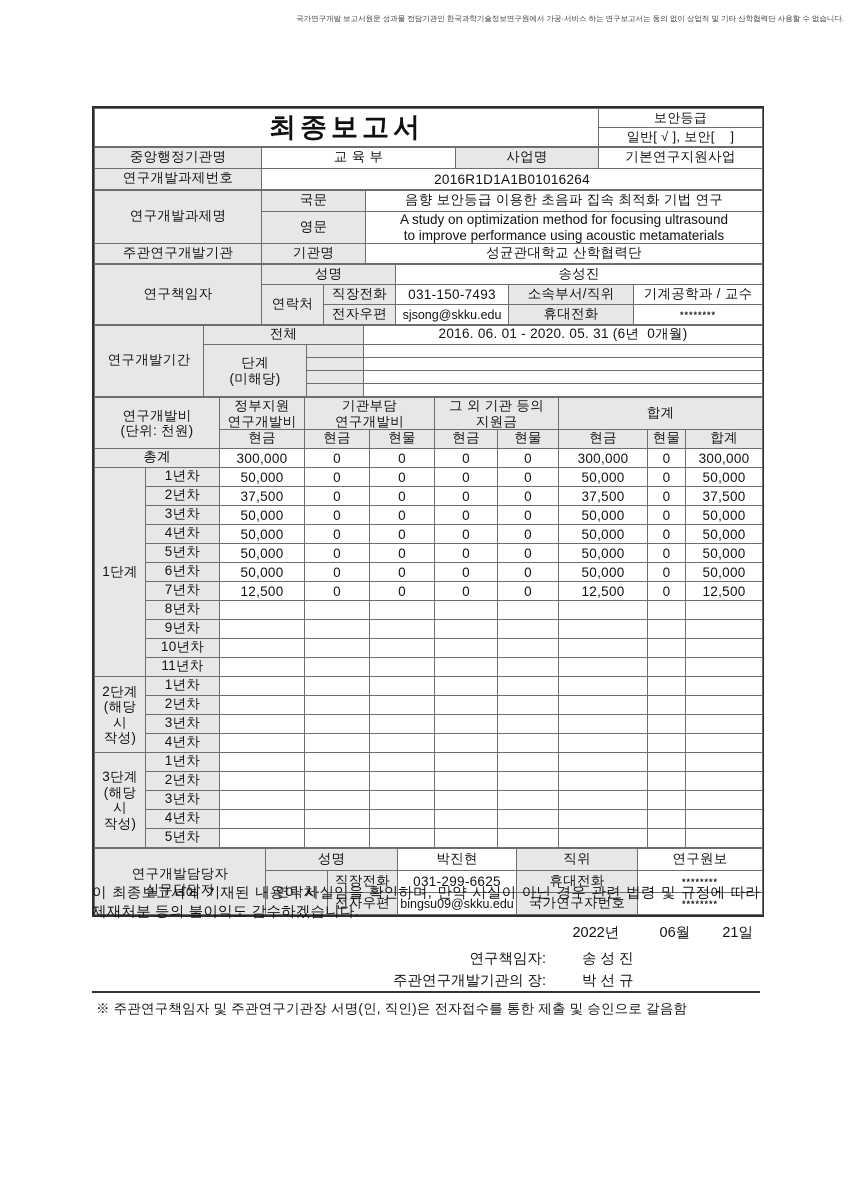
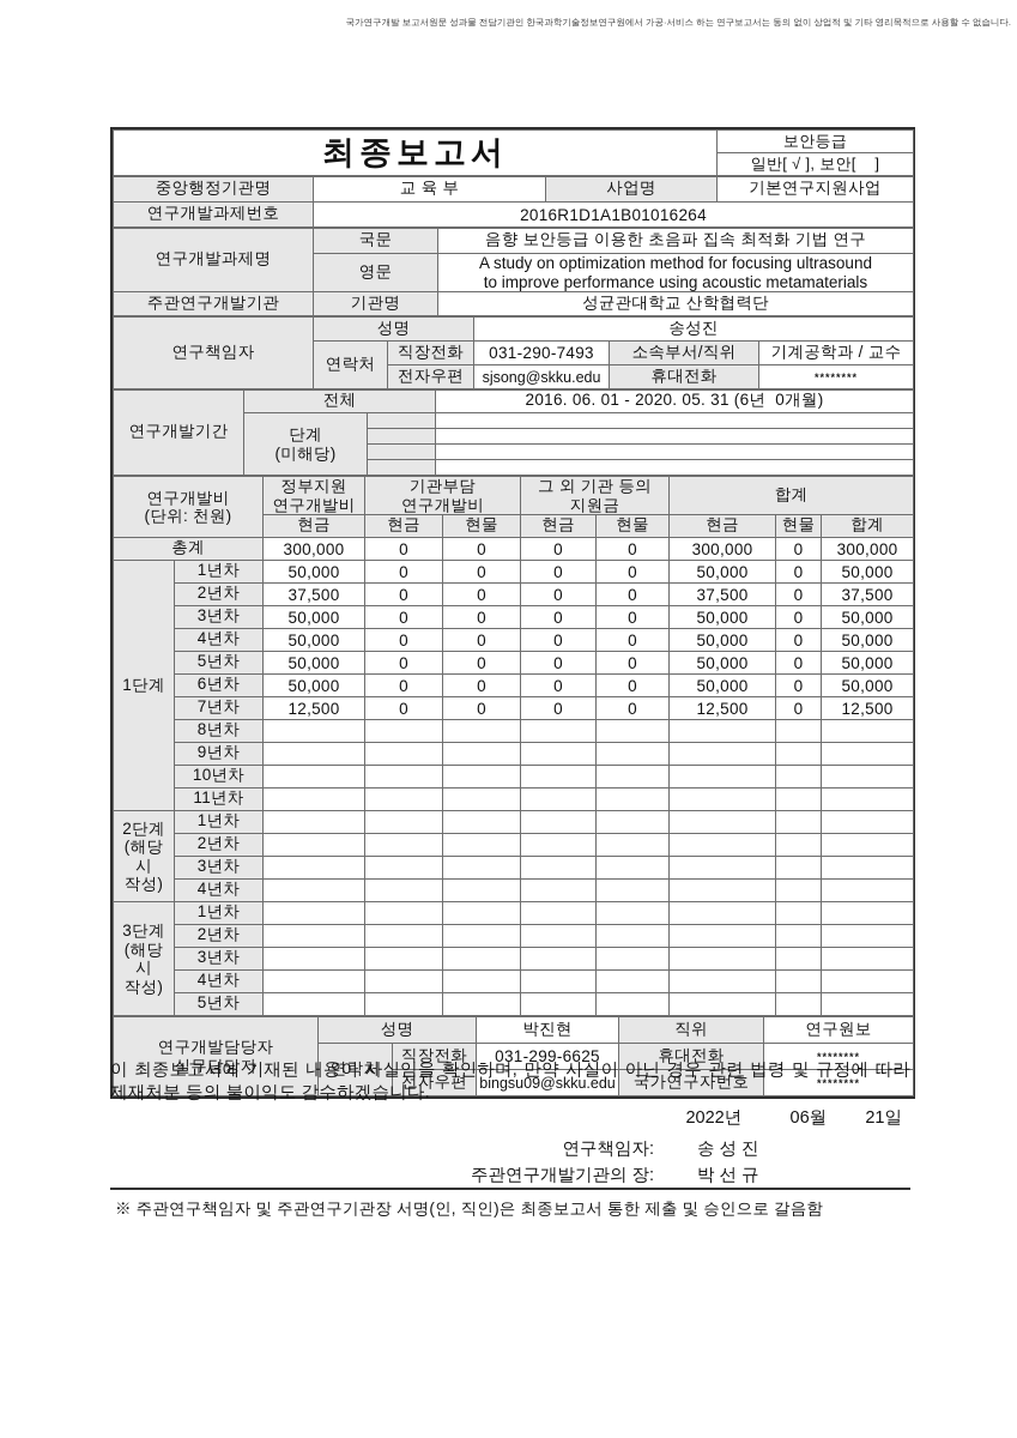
- 국가연구개발 보고서원문 성과물 전담기관인 한국과학기술정보연구원에서 가공·서비스 하는 연구보고서는 동의 없이 상업적 및 기타 산학협력단 사용할 수 없습니다.
+ 국가연구개발 보고서원문 성과물 전담기관인 한국과학기술정보연구원에서 가공·서비스 하는 연구보고서는 동의 없이 상업적 및 기타 영리목적으로 사용할 수 없습니다.
  최종보고서	보안등급
  일반[ √ ], 보안[ ]
  중앙행정기관명	교 육 부	사업명	기본연구지원사업
  연구개발과제번호	2016R1D1A1B01016264
  연구개발과제명	국문	음향 보안등급 이용한 초음파 집속 최적화 기법 연구
  영문	A study on optimization method for focusing ultrasound to improve performance using acoustic metamaterials
  주관연구개발기관	기관명	성균관대학교 산학협력단
  연구책임자	성명	송성진
- 연락처	직장전화	031-150-7493	소속부서/직위	기계공학과 / 교수
+ 연락처	직장전화	031-290-7493	소속부서/직위	기계공학과 / 교수
  전자우편	sjsong@skku.edu	휴대전화	********
  연구개발기간	전체	2016. 06. 01 - 2020. 05. 31 (6년 0개월)
  단계 (미해당)
  연구개발비 (단위: 천원)	정부지원 연구개발비	기관부담 연구개발비	그 외 기관 등의 지원금	합계
  현금	현금	현물	현금	현물	현금	현물	합계
  총계	300,000	0	0	0	0	300,000	0	300,000
  1단계	1년차	50,000	0	0	0	0	50,000	0	50,000
  2년차	37,500	0	0	0	0	37,500	0	37,500
  3년차	50,000	0	0	0	0	50,000	0	50,000
  4년차	50,000	0	0	0	0	50,000	0	50,000
  5년차	50,000	0	0	0	0	50,000	0	50,000
  6년차	50,000	0	0	0	0	50,000	0	50,000
  7년차	12,500	0	0	0	0	12,500	0	12,500
  8년차
  9년차
  10년차
  11년차
  2단계 (해당시 작성)	1년차
  2년차
  3년차
  4년차
  3단계 (해당시 작성)	1년차
  2년차
  3년차
  4년차
  5년차
  연구개발담당자 실무담당자	성명	박진현	직위	연구원보
  연락처	직장전화	031-299-6625	휴대전화	********
  전자우편	bingsu09@skku.edu	국가연구자번호	********
  이 최종보고서에 기재된 내용이 사실임을 확인하며, 만약 사실이 아닌 경우 관련 법령 및 규정에 따라 제재처분 등의 불이익도 감수하겠습니다.
  2022년 06월 21일
  연구책임자: 송 성 진
  주관연구개발기관의 장: 박 선 규
- ※ 주관연구책임자 및 주관연구기관장 서명(인, 직인)은 전자접수를 통한 제출 및 승인으로 갈음함
+ ※ 주관연구책임자 및 주관연구기관장 서명(인, 직인)은 최종보고서 통한 제출 및 승인으로 갈음함
